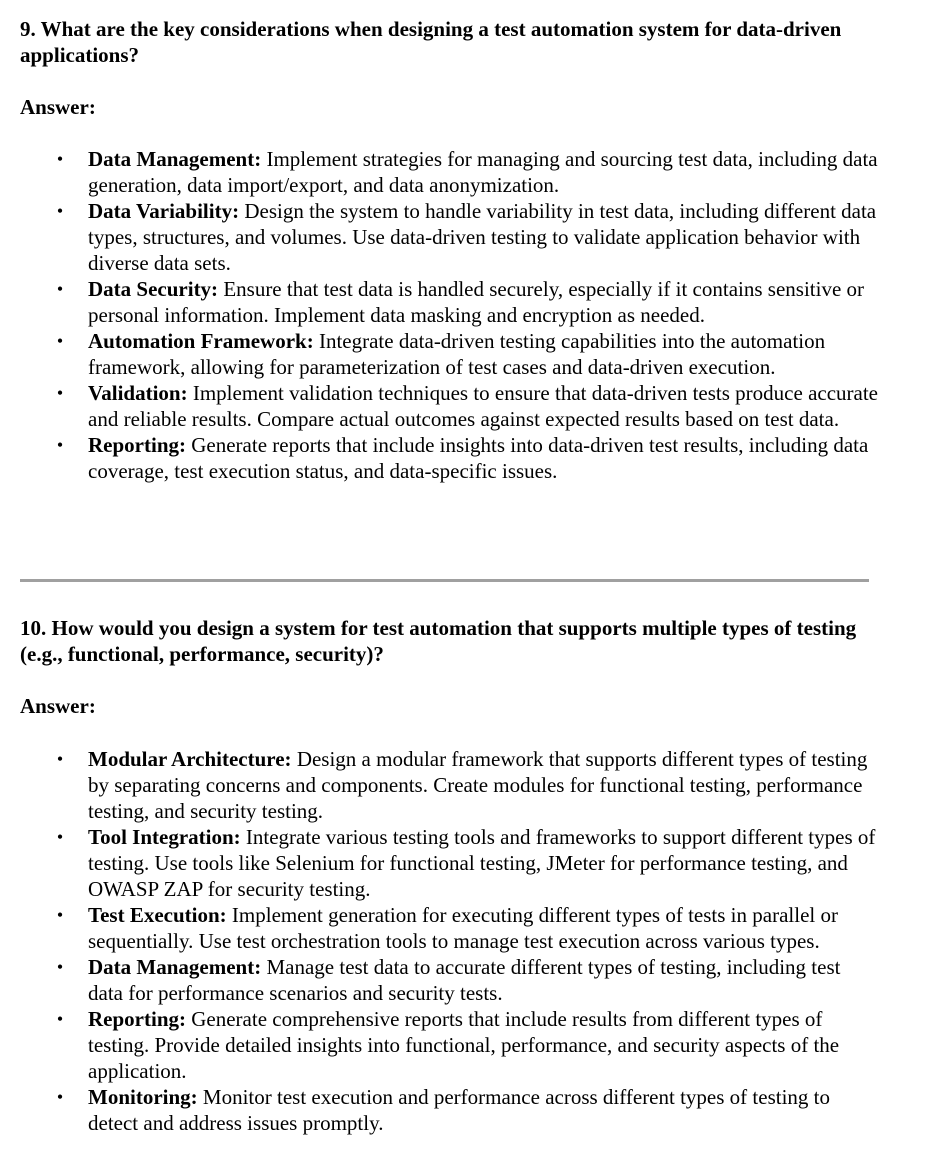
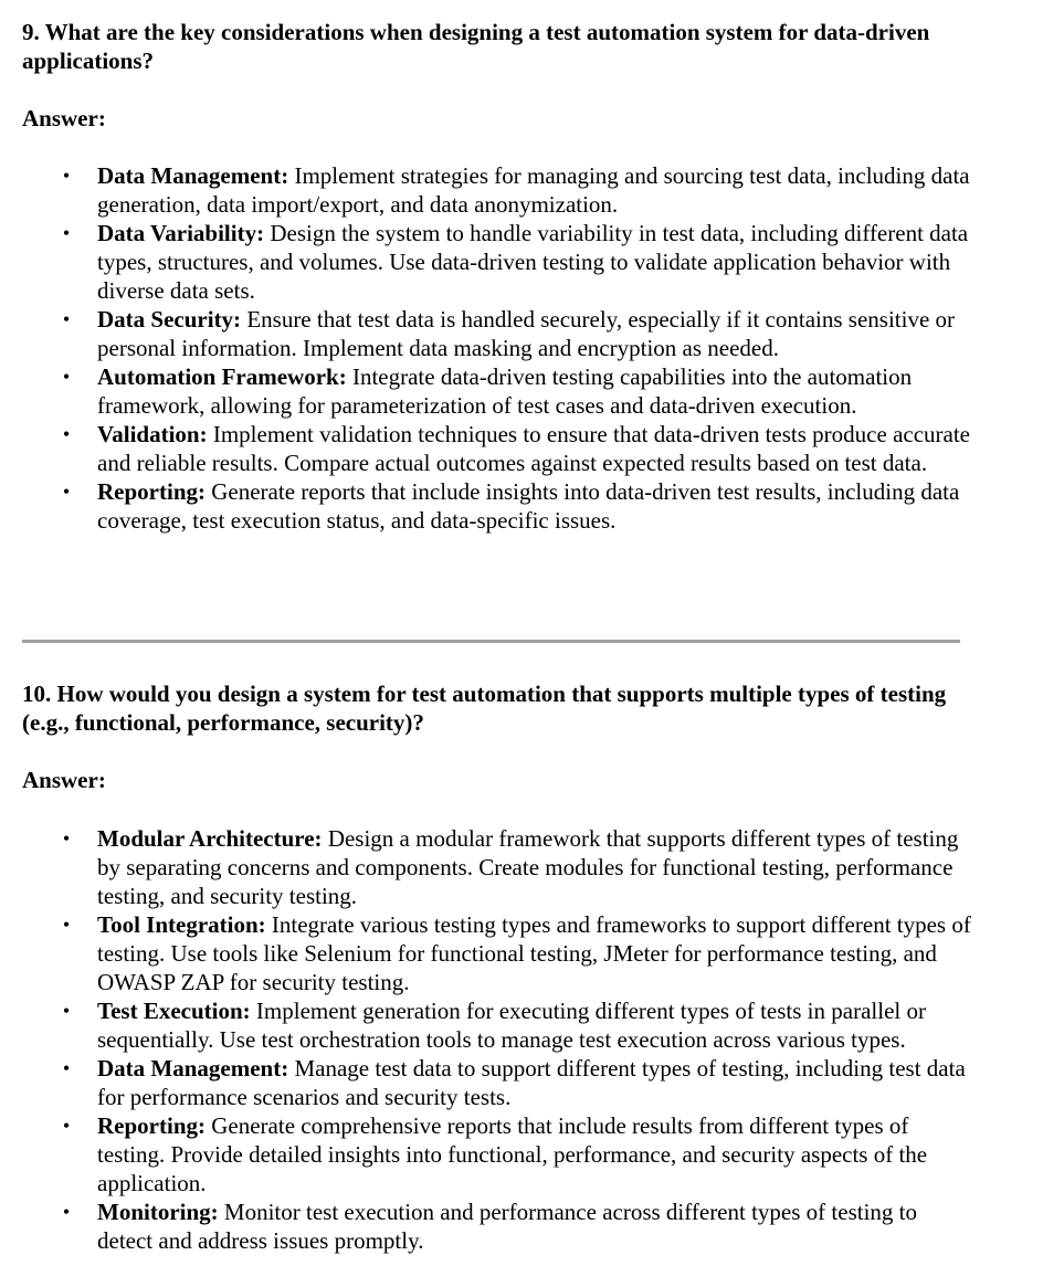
  9. What are the key considerations when designing a test automation system for data-driven applications?
  Answer:
  •
  Data Management: Implement strategies for managing and sourcing test data, including data generation, data import/export, and data anonymization.
  •
  Data Variability: Design the system to handle variability in test data, including different data types, structures, and volumes. Use data-driven testing to validate application behavior with diverse data sets.
  •
  Data Security: Ensure that test data is handled securely, especially if it contains sensitive or personal information. Implement data masking and encryption as needed.
  •
  Automation Framework: Integrate data-driven testing capabilities into the automation framework, allowing for parameterization of test cases and data-driven execution.
  •
  Validation: Implement validation techniques to ensure that data-driven tests produce accurate and reliable results. Compare actual outcomes against expected results based on test data.
  •
  Reporting: Generate reports that include insights into data-driven test results, including data coverage, test execution status, and data-specific issues.
  10. How would you design a system for test automation that supports multiple types of testing (e.g., functional, performance, security)?
  Answer:
  •
  Modular Architecture: Design a modular framework that supports different types of testing by separating concerns and components. Create modules for functional testing, performance testing, and security testing.
  •
- Tool Integration: Integrate various testing tools and frameworks to support different types of testing. Use tools like Selenium for functional testing, JMeter for performance testing, and OWASP ZAP for security testing.
+ Tool Integration: Integrate various testing types and frameworks to support different types of testing. Use tools like Selenium for functional testing, JMeter for performance testing, and OWASP ZAP for security testing.
  •
  Test Execution: Implement generation for executing different types of tests in parallel or sequentially. Use test orchestration tools to manage test execution across various types.
  •
- Data Management: Manage test data to accurate different types of testing, including test data for performance scenarios and security tests.
+ Data Management: Manage test data to support different types of testing, including test data for performance scenarios and security tests.
  •
  Reporting: Generate comprehensive reports that include results from different types of testing. Provide detailed insights into functional, performance, and security aspects of the application.
  •
  Monitoring: Monitor test execution and performance across different types of testing to detect and address issues promptly.
